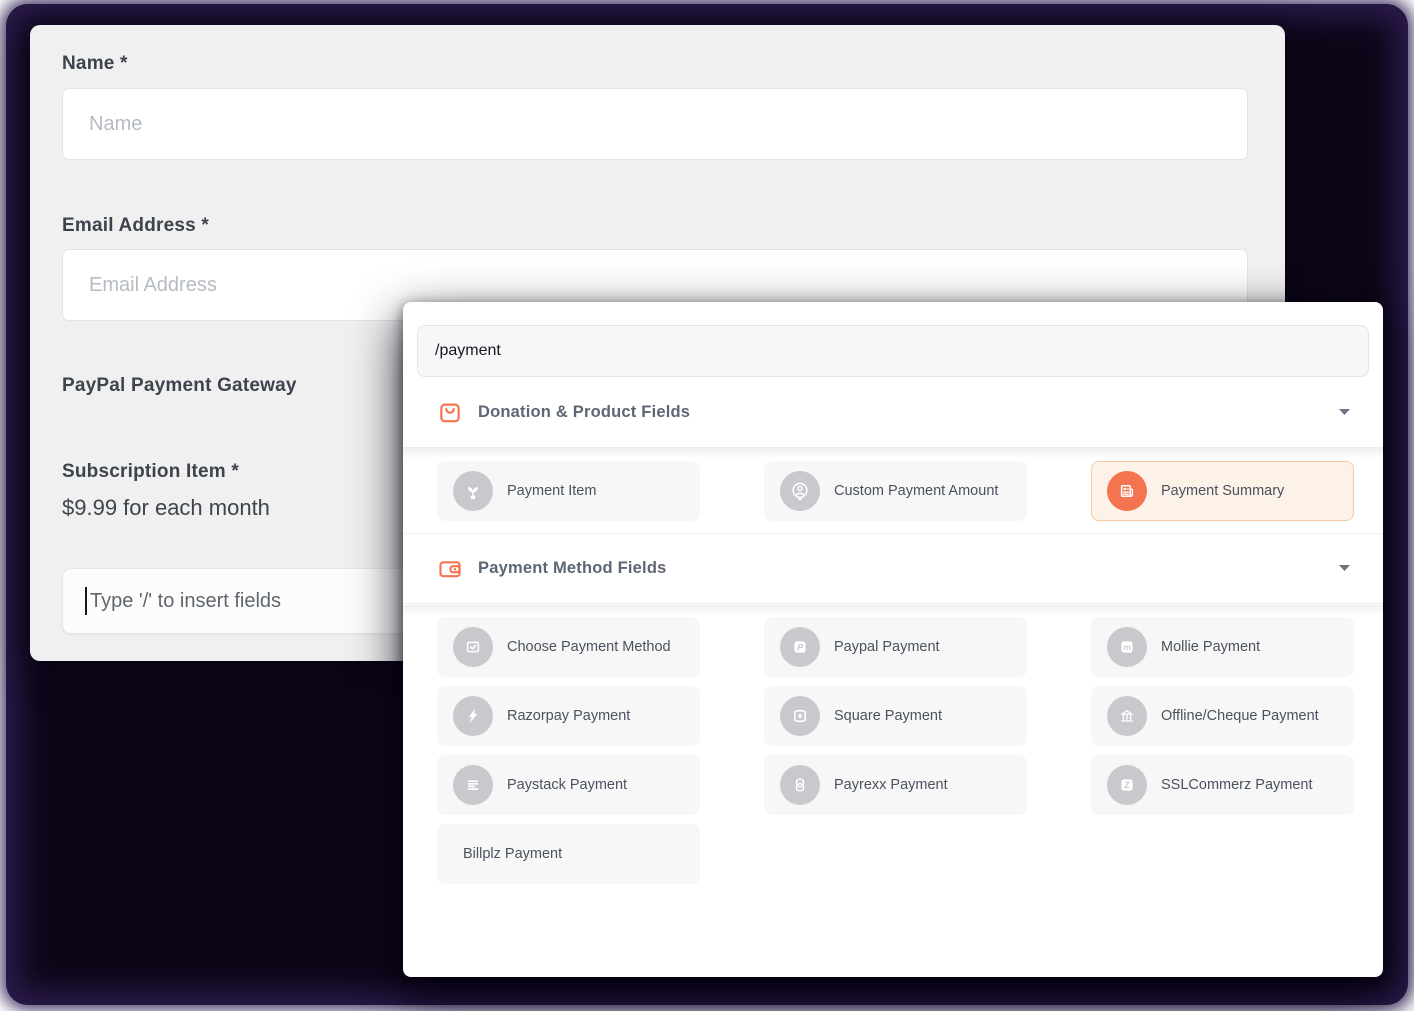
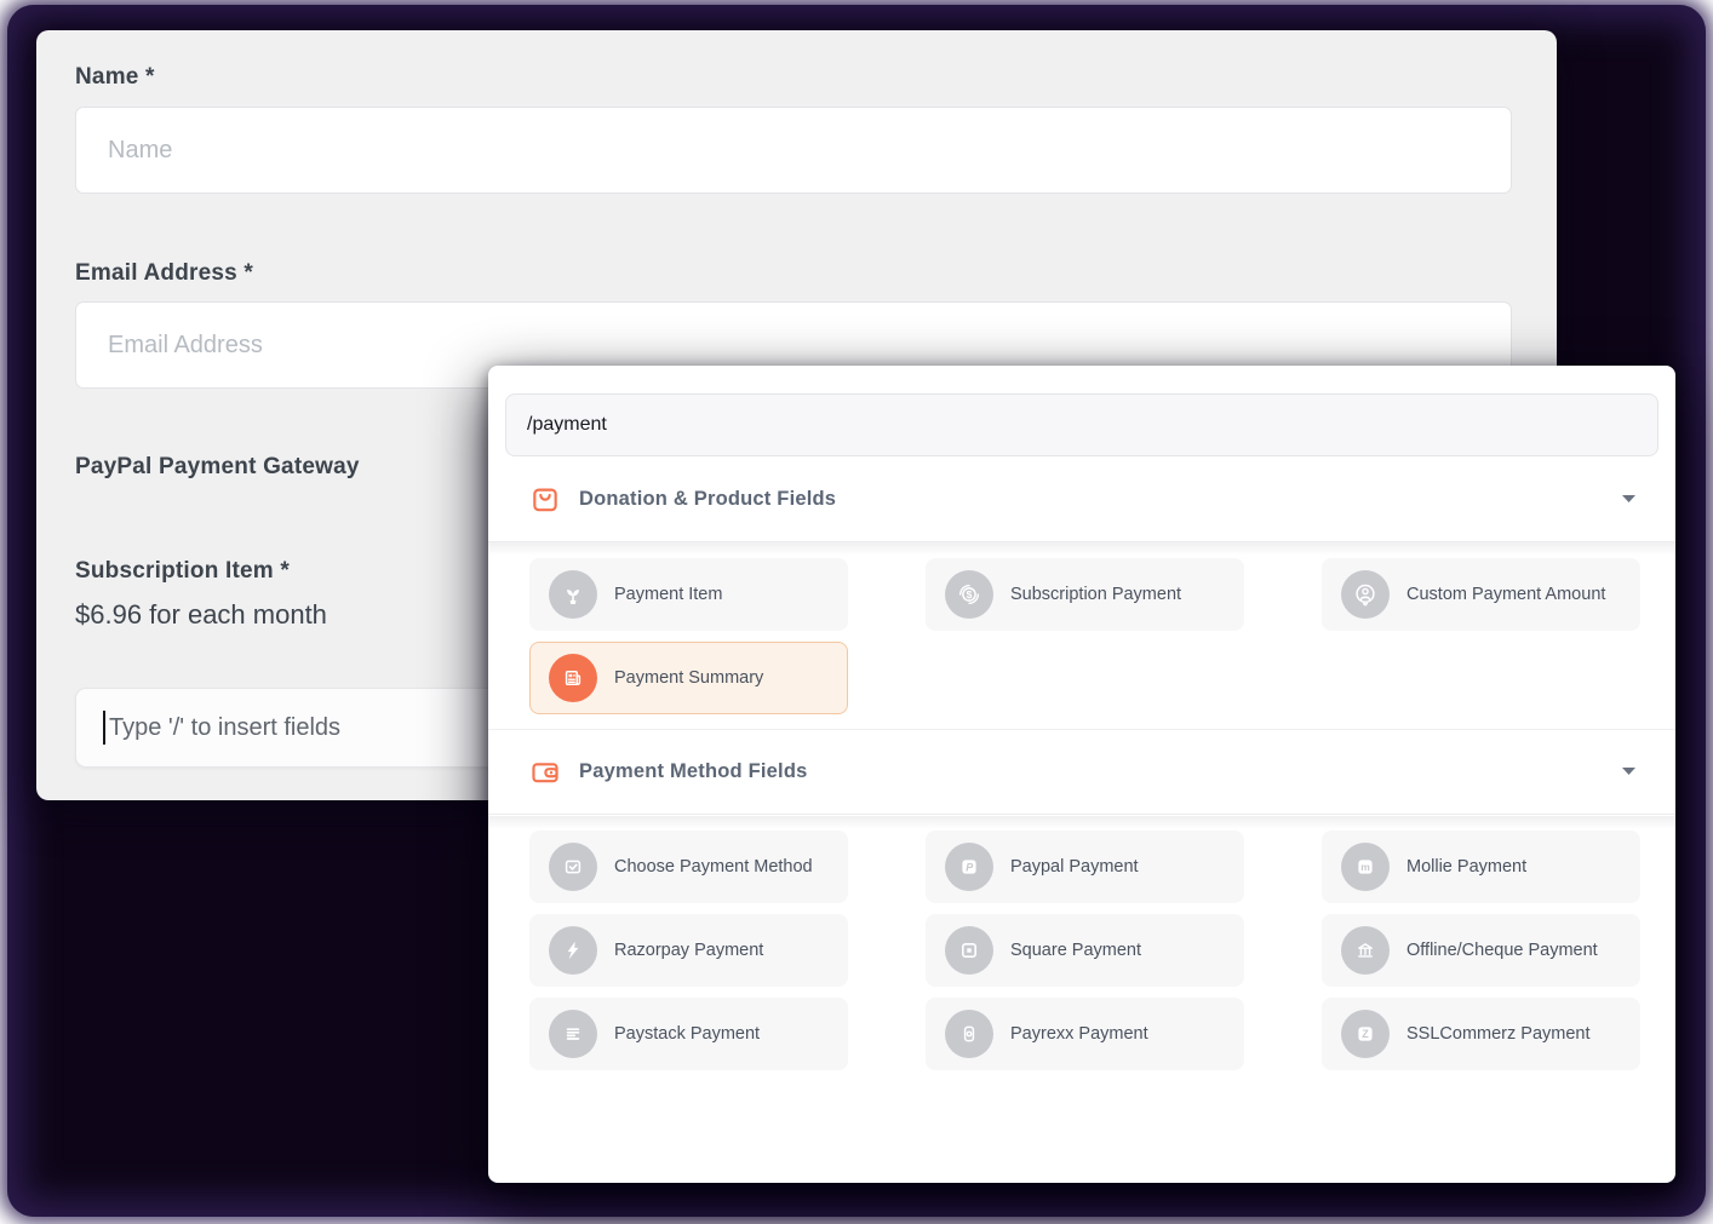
  Name *
  Name
  Email Address *
  Email Address
  PayPal Payment Gateway
  Subscription Item *
- $9.99 for each month
+ $6.96 for each month
  Type '/' to insert fields
  /payment
  Donation & Product Fields
  Payment Item
+ $
+ Subscription Payment
  Custom Payment Amount
  Payment Summary
  Payment Method Fields
  Choose Payment Method
  P
  Paypal Payment
  m
  Mollie Payment
  Razorpay Payment
  Square Payment
  Offline/Cheque Payment
  Paystack Payment
  Payrexx Payment
  Z
  SSLCommerz Payment
- Billplz Payment
